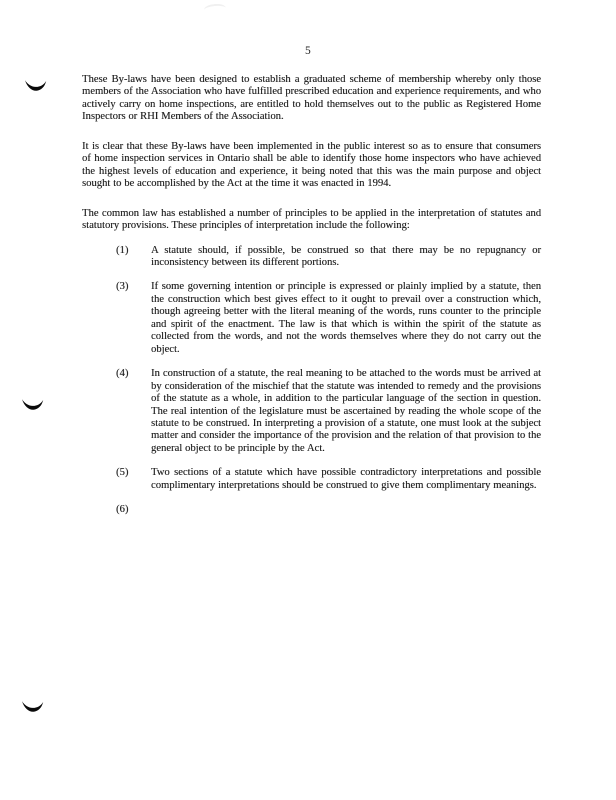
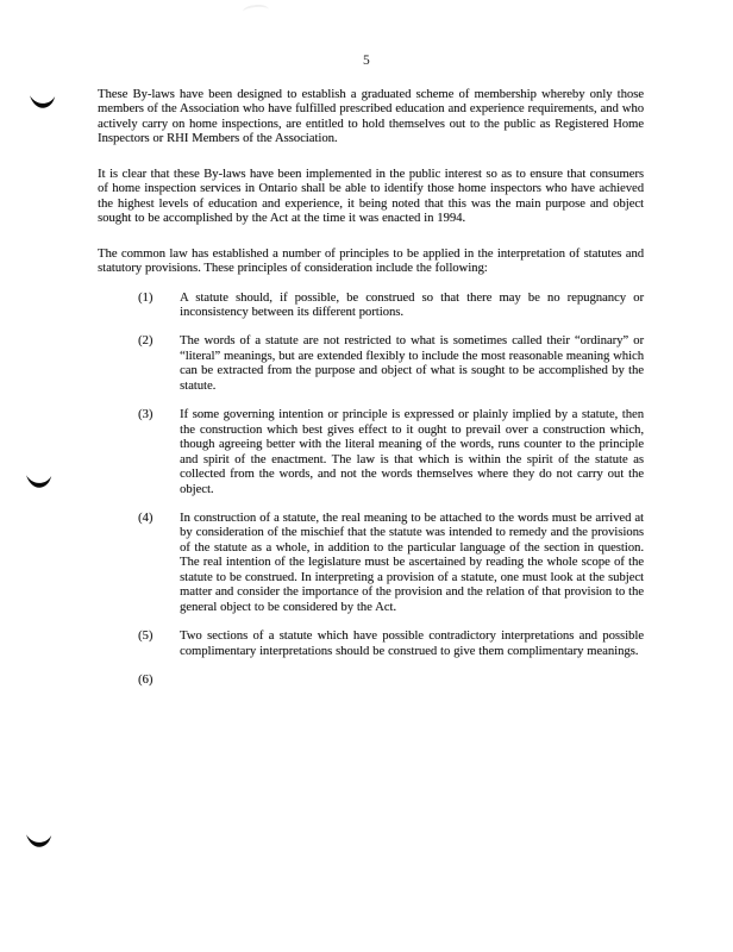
  5
  These By-laws have been designed to establish a graduated scheme of membership whereby only those members of the Association who have fulfilled prescribed education and experience requirements, and who actively carry on home inspections, are entitled to hold themselves out to the public as Registered Home Inspectors or RHI Members of the Association.
  It is clear that these By-laws have been implemented in the public interest so as to ensure that consumers of home inspection services in Ontario shall be able to identify those home inspectors who have achieved the highest levels of education and experience, it being noted that this was the main purpose and object sought to be accomplished by the Act at the time it was enacted in 1994.
- The common law has established a number of principles to be applied in the interpretation of statutes and statutory provisions. These principles of interpretation include the following:
+ The common law has established a number of principles to be applied in the interpretation of statutes and statutory provisions. These principles of consideration include the following:
  (1)
  A statute should, if possible, be construed so that there may be no repugnancy or inconsistency between its different portions.
+ (2)
+ The words of a statute are not restricted to what is sometimes called their “ordinary” or “literal” meanings, but are extended flexibly to include the most reasonable meaning which can be extracted from the purpose and object of what is sought to be accomplished by the statute.
  (3)
  If some governing intention or principle is expressed or plainly implied by a statute, then the construction which best gives effect to it ought to prevail over a construction which, though agreeing better with the literal meaning of the words, runs counter to the principle and spirit of the enactment. The law is that which is within the spirit of the statute as collected from the words, and not the words themselves where they do not carry out the object.
  (4)
- In construction of a statute, the real meaning to be attached to the words must be arrived at by consideration of the mischief that the statute was intended to remedy and the provisions of the statute as a whole, in addition to the particular language of the section in question. The real intention of the legislature must be ascertained by reading the whole scope of the statute to be construed. In interpreting a provision of a statute, one must look at the subject matter and consider the importance of the provision and the relation of that provision to the general object to be principle by the Act.
+ In construction of a statute, the real meaning to be attached to the words must be arrived at by consideration of the mischief that the statute was intended to remedy and the provisions of the statute as a whole, in addition to the particular language of the section in question. The real intention of the legislature must be ascertained by reading the whole scope of the statute to be construed. In interpreting a provision of a statute, one must look at the subject matter and consider the importance of the provision and the relation of that provision to the general object to be considered by the Act.
  (5)
  Two sections of a statute which have possible contradictory interpretations and possible complimentary interpretations should be construed to give them complimentary meanings.
  (6)
